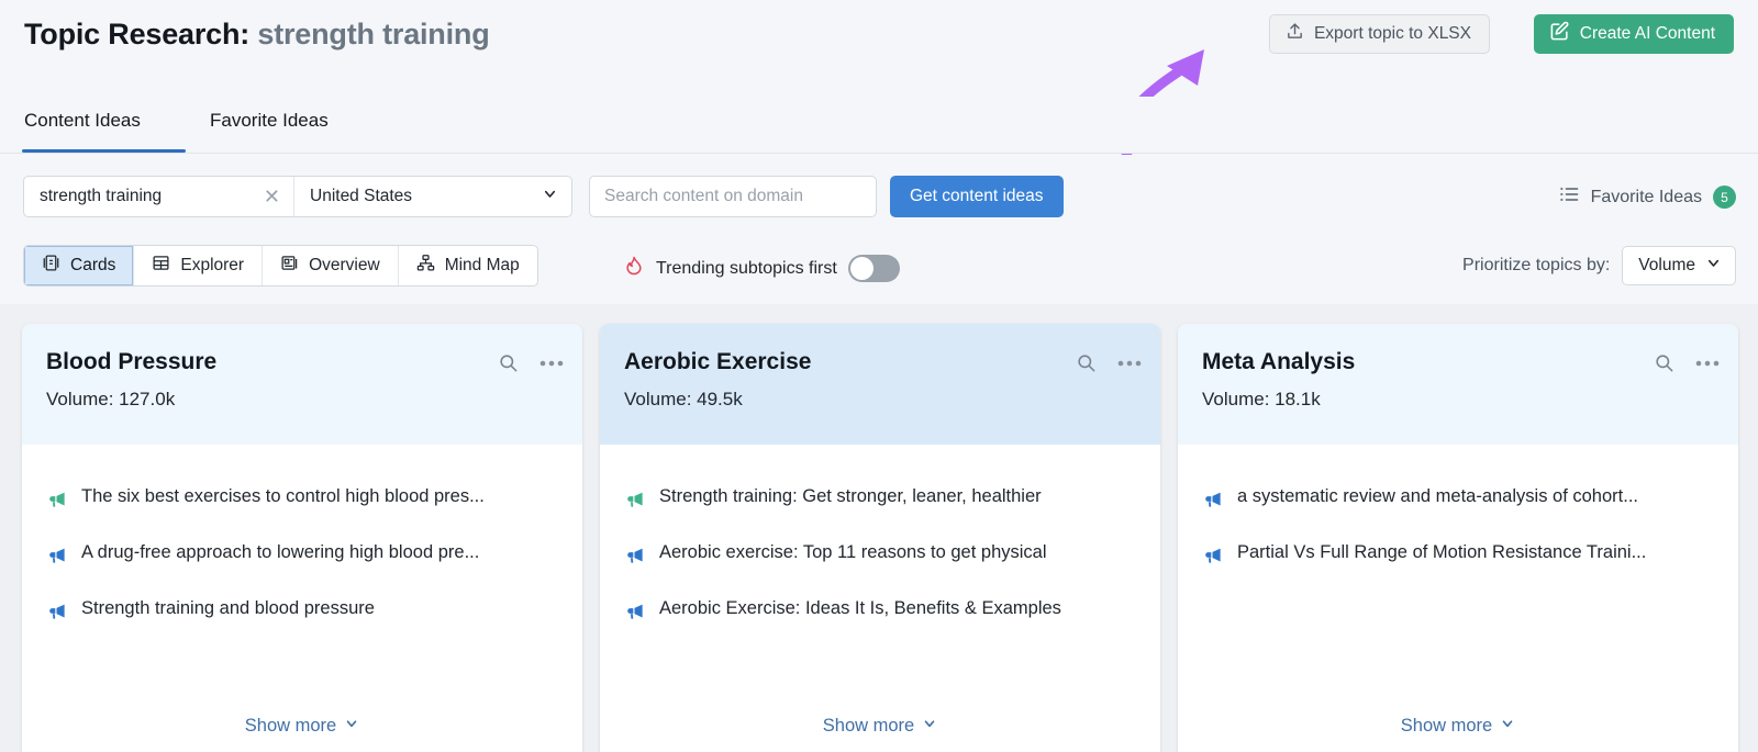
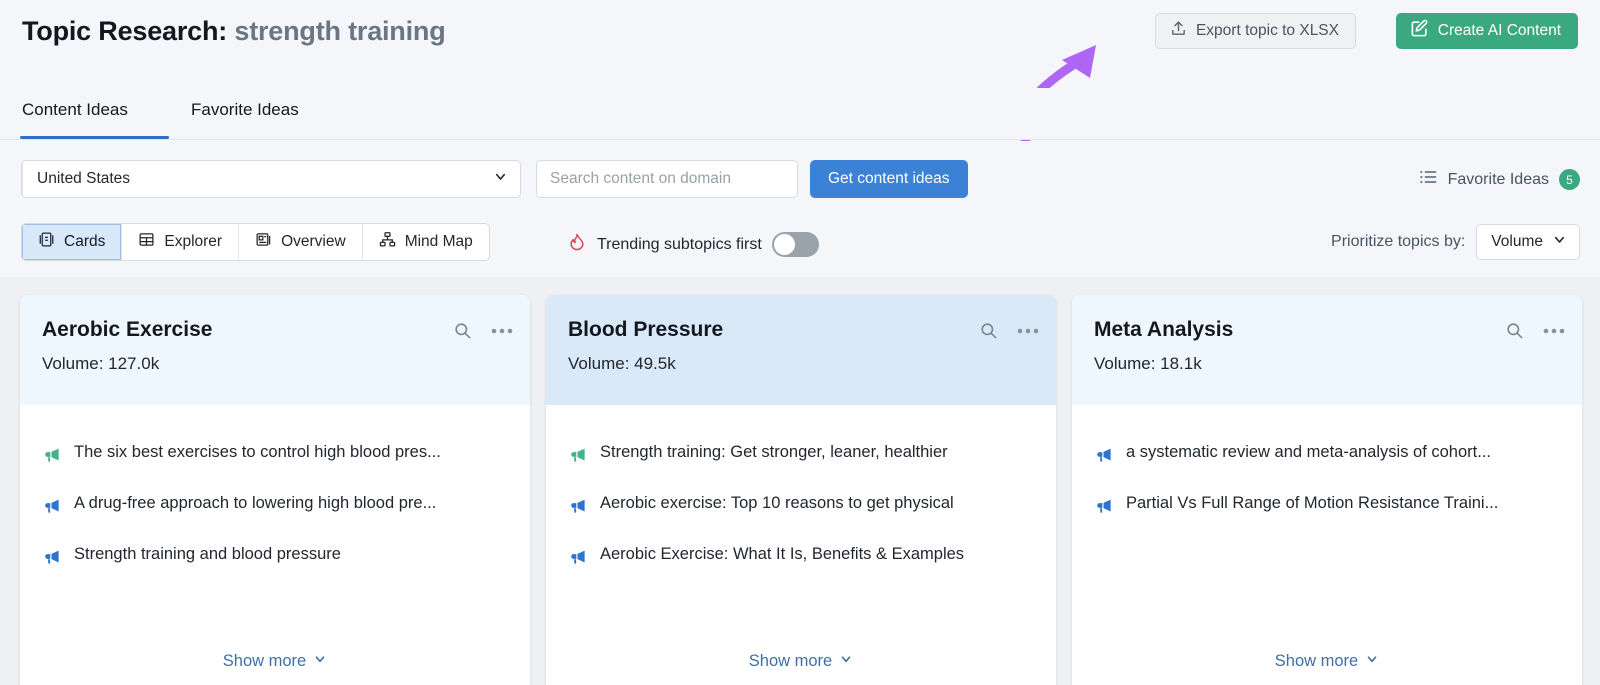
  Topic Research: strength training
  Export topic to XLSX
  Create AI Content
  Content Ideas
  Favorite Ideas
- strength training
- ✕
  United States
  Search content on domain
  Get content ideas
  Favorite Ideas
  5
  Cards
  Explorer
  Overview
  Mind Map
  Trending subtopics first
  Prioritize topics by:
  Volume
- Blood Pressure
+ Aerobic Exercise
  Volume: 127.0k
  The six best exercises to control high blood pres...
  A drug-free approach to lowering high blood pre...
  Strength training and blood pressure
  Show more
- Aerobic Exercise
+ Blood Pressure
  Volume: 49.5k
  Strength training: Get stronger, leaner, healthier
- Aerobic exercise: Top 11 reasons to get physical
+ Aerobic exercise: Top 10 reasons to get physical
- Aerobic Exercise: Ideas It Is, Benefits & Examples
+ Aerobic Exercise: What It Is, Benefits & Examples
  Show more
  Meta Analysis
  Volume: 18.1k
  a systematic review and meta-analysis of cohort...
  Partial Vs Full Range of Motion Resistance Traini...
  Show more
